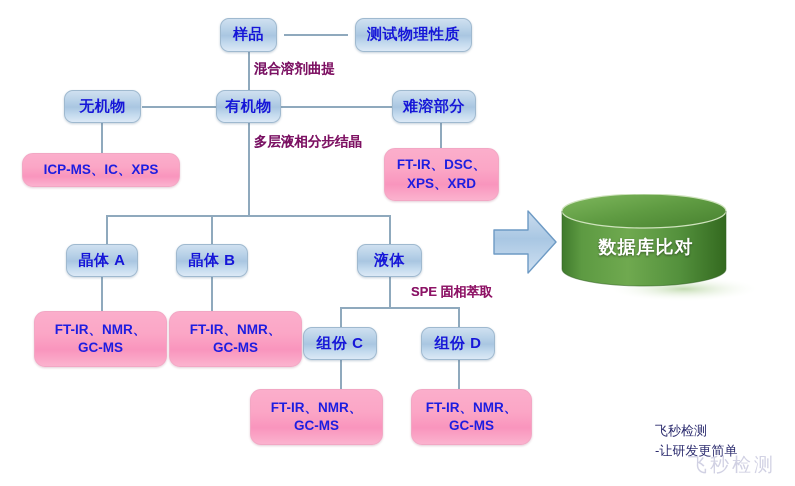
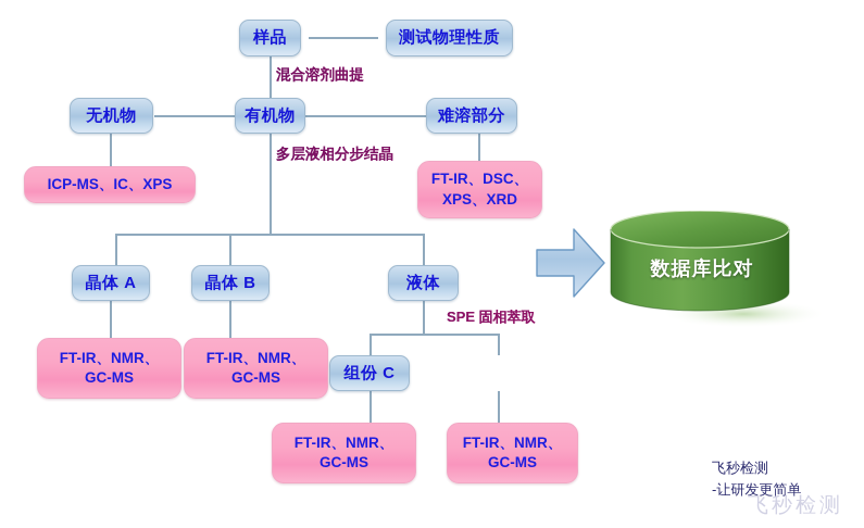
  样品
  测试物理性质
  无机物
  有机物
  难溶部分
  晶体 A
  晶体 B
  液体
  组份 C
- 组份 D
  ICP-MS、IC、XPS
  FT-IR、DSC、
  XPS、XRD
  FT-IR、NMR、
  GC-MS
  FT-IR、NMR、
  GC-MS
  FT-IR、NMR、
  GC-MS
  FT-IR、NMR、
  GC-MS
  混合溶剂曲提
  多层液相分步结晶
  SPE 固相萃取
  数据库比对
  飞秒检测
  -让研发更简单
  飞秒检测
